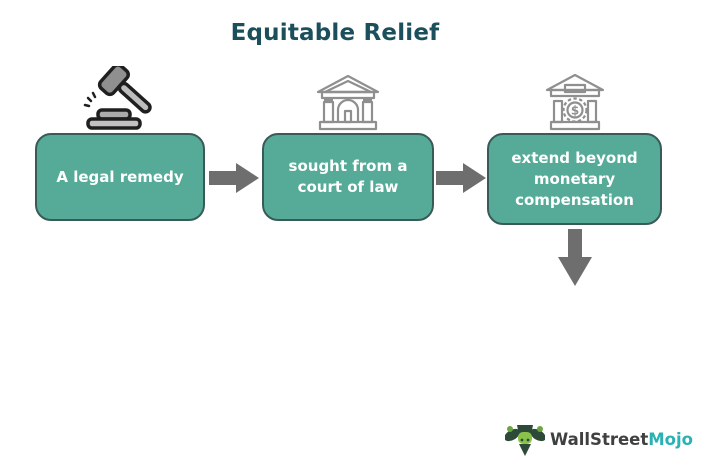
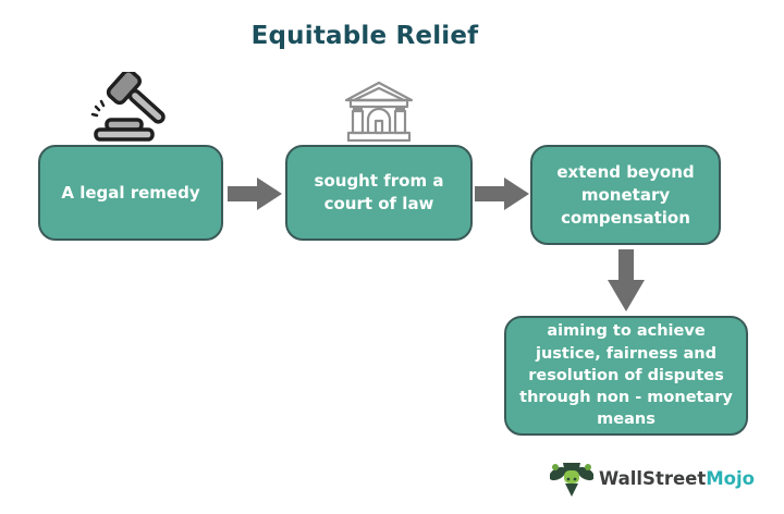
  Equitable Relief
- $
  A legal remedy
  sought from a court of law
  extend beyond monetary compensation
+ aiming to achieve justice, fairness and resolution of disputes through non - monetary means
  WallStreetMojo
